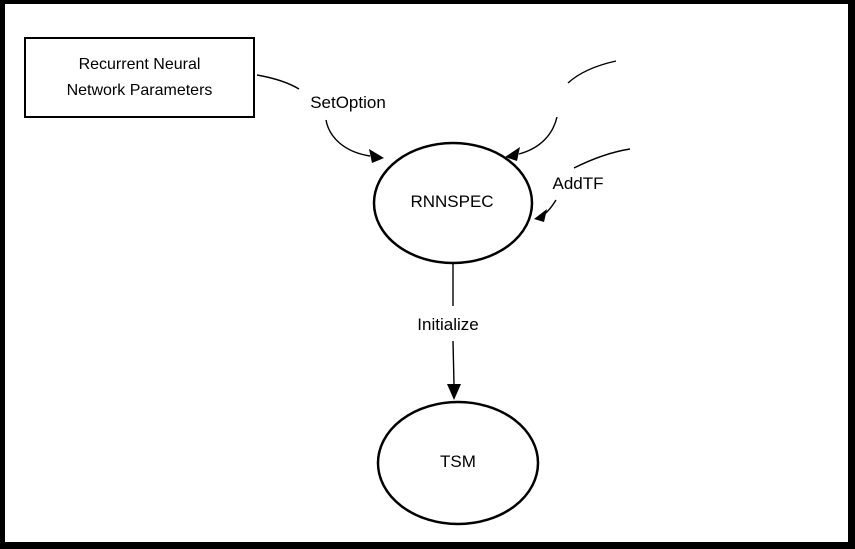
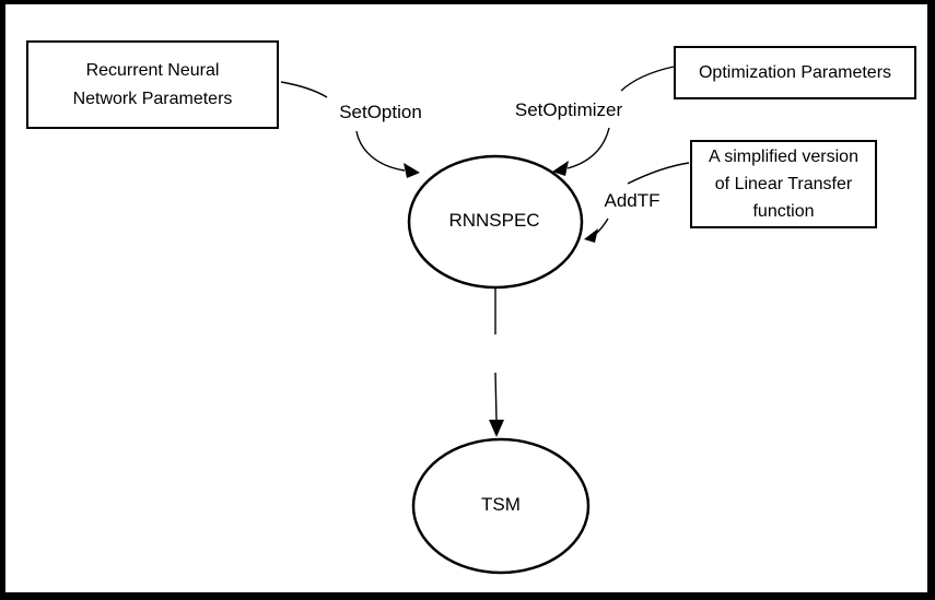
  Recurrent Neural
  Network Parameters
+ Optimization Parameters
+ A simplified version
+ of Linear Transfer
+ function
  RNNSPEC
  TSM
  SetOption
+ SetOptimizer
  AddTF
- Initialize
